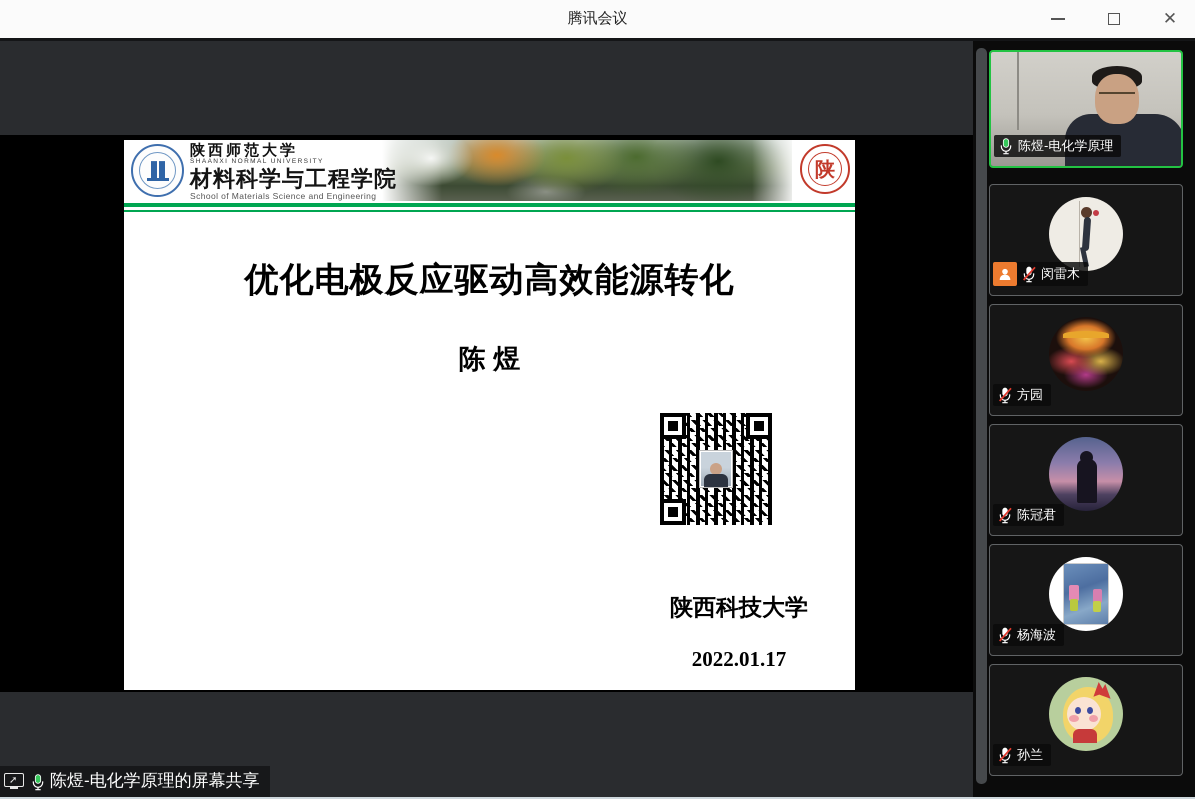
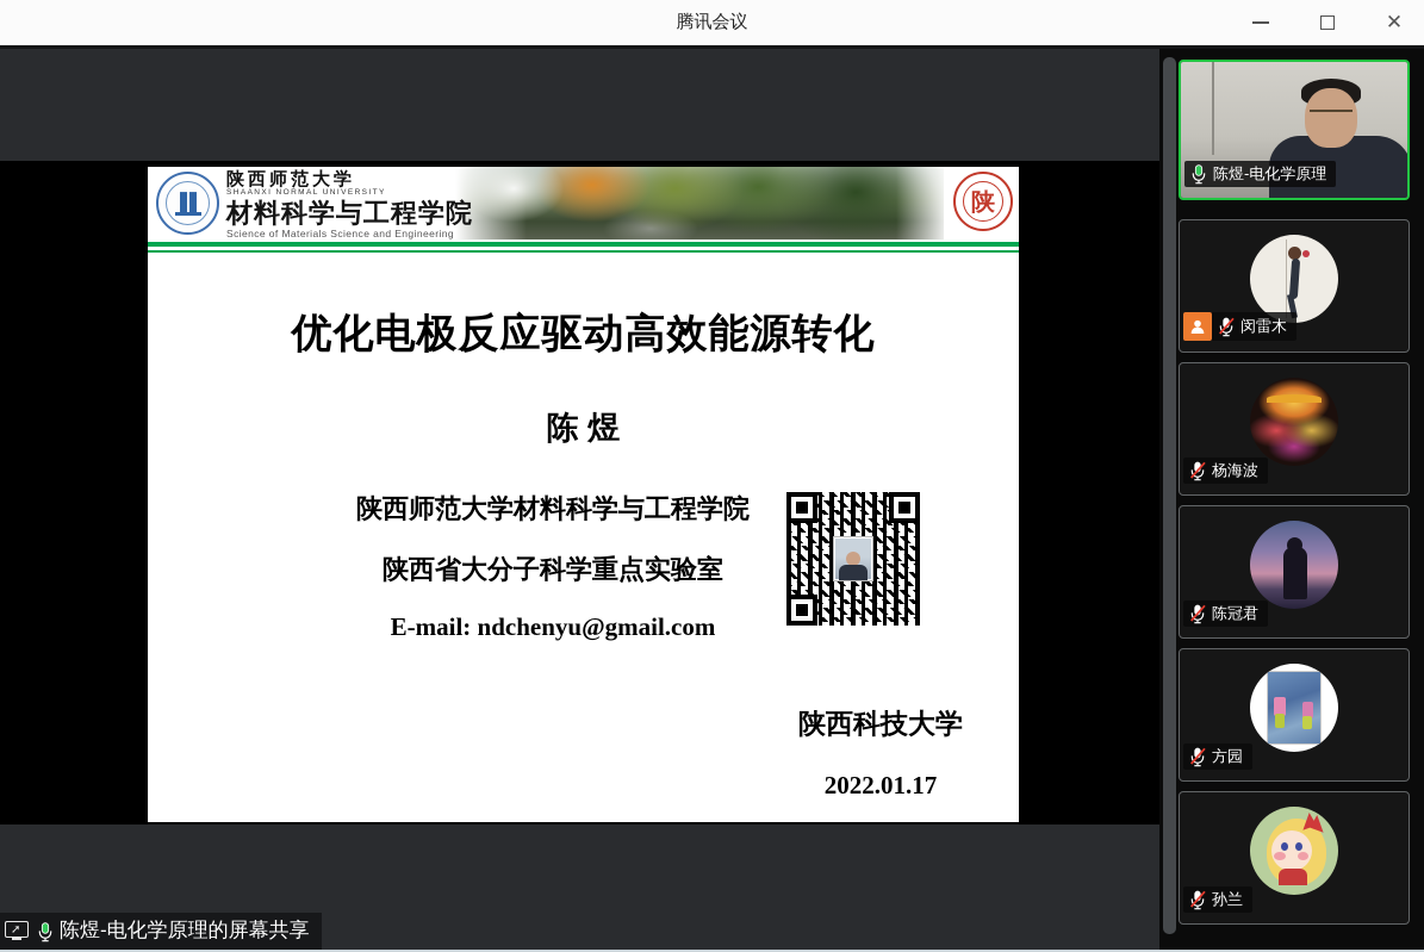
  腾讯会议
  ✕
  陕西师范大学
  材料科学与工程学院
- School of Materials Science and Engineering
+ Science of Materials Science and Engineering
  陕
  优化电极反应驱动高效能源转化
  陈 煜
+ 陕西师范大学材料科学与工程学院
+ 陕西省大分子科学重点实验室
+ E-mail: ndchenyu@gmail.com
  陕西科技大学
  2022.01.17
  ➚
  陈煜-电化学原理的屏幕共享
  陈煜-电化学原理
  闵雷木
- 方园
+ 杨海波
  陈冠君
- 杨海波
+ 方园
  孙兰
